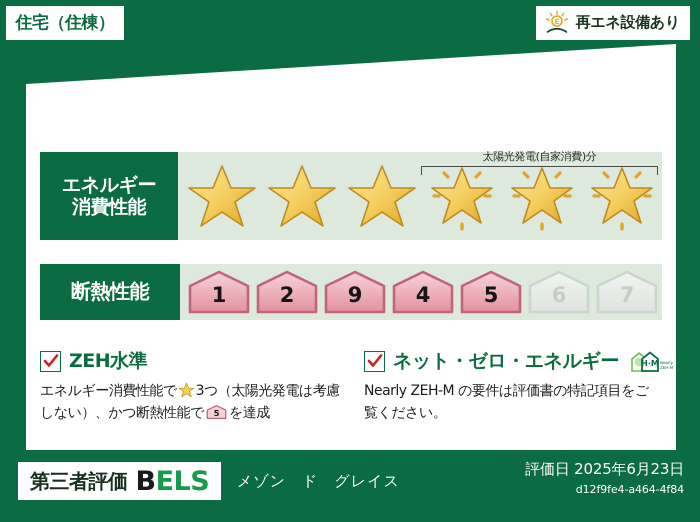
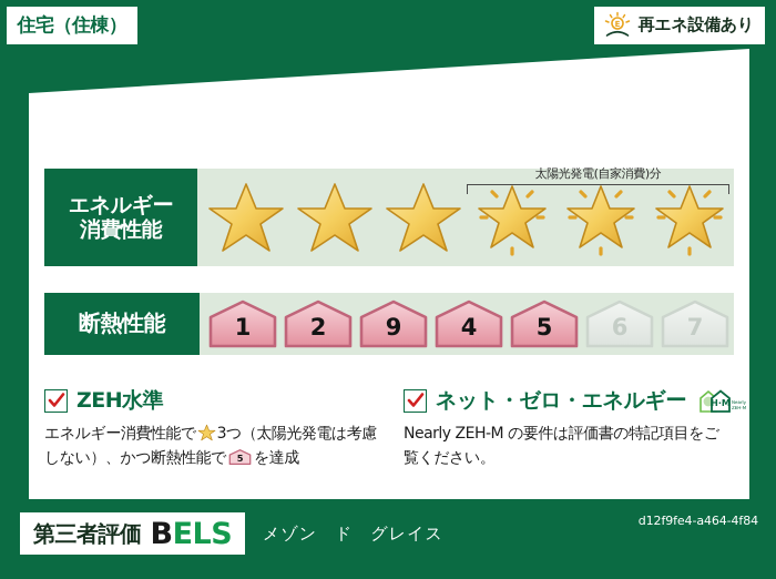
  住宅（住棟）
  E
  再エネ設備あり
  エネルギー
  消費性能
  太陽光発電(自家消費)分
  断熱性能
  1
  2
  9
  4
  5
  6
  7
  ZEH水準
  エネルギー消費性能で 3つ（太陽光発電は考慮しない）、かつ断熱性能で
  5
  を達成
  ネット・ゼロ・エネルギー
  H·M
  Nearly ZEH-M の要件は評価書の特記項目をご覧ください。
  第三者評価
  BELS
  メゾン ド グレイス
- 評価日 2025年6月23日
  d12f9fe4-a464-4f84
